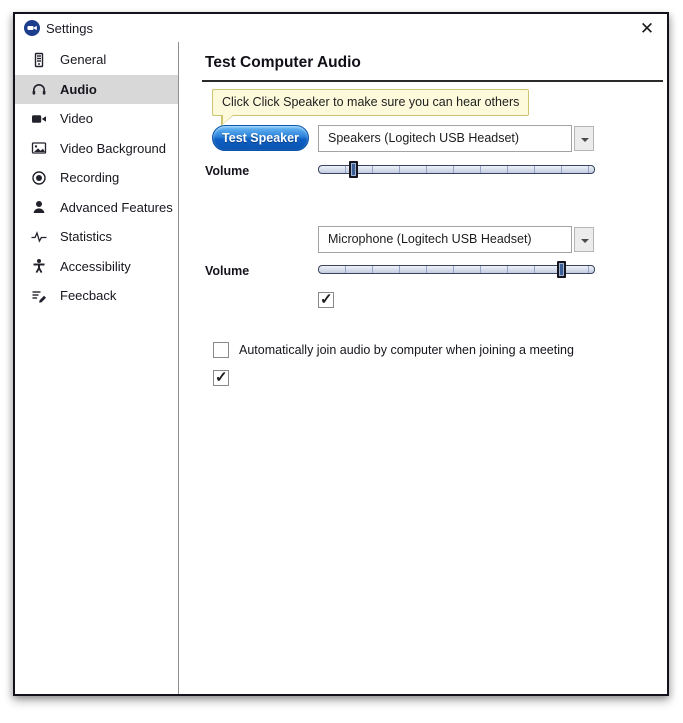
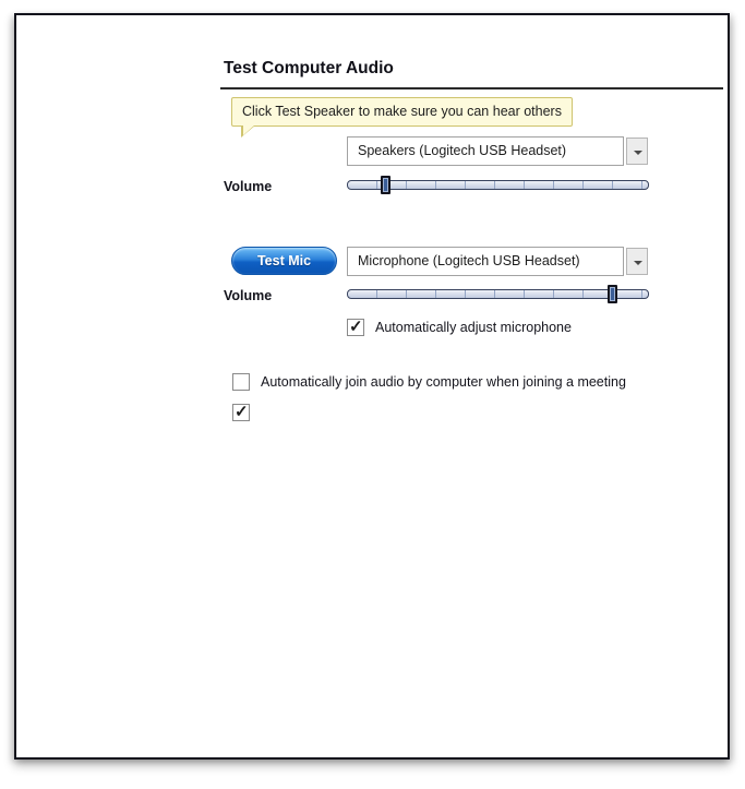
- Settings
- ✕
- General
- Audio
- Video
- Video Background
- Recording
- Advanced Features
- Statistics
- Accessibility
- Feecback
  Test Computer Audio
- Click Click Speaker to make sure you can hear others
+ Click Test Speaker to make sure you can hear others
- Test Speaker
  Speakers (Logitech USB Headset)
  Volume
+ Test Mic
  Microphone (Logitech USB Headset)
  Volume
  ✓
+ Automatically adjust microphone
  Automatically join audio by computer when joining a meeting
  ✓
